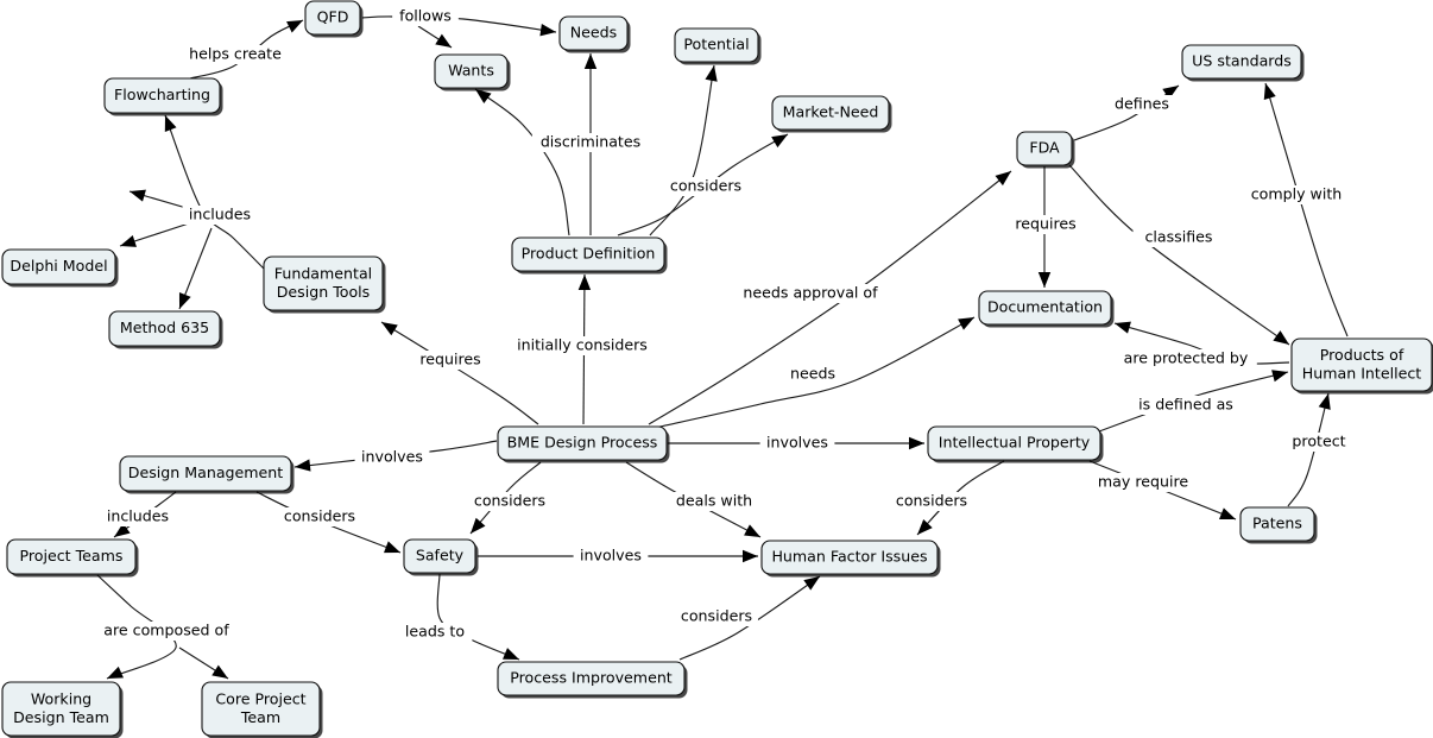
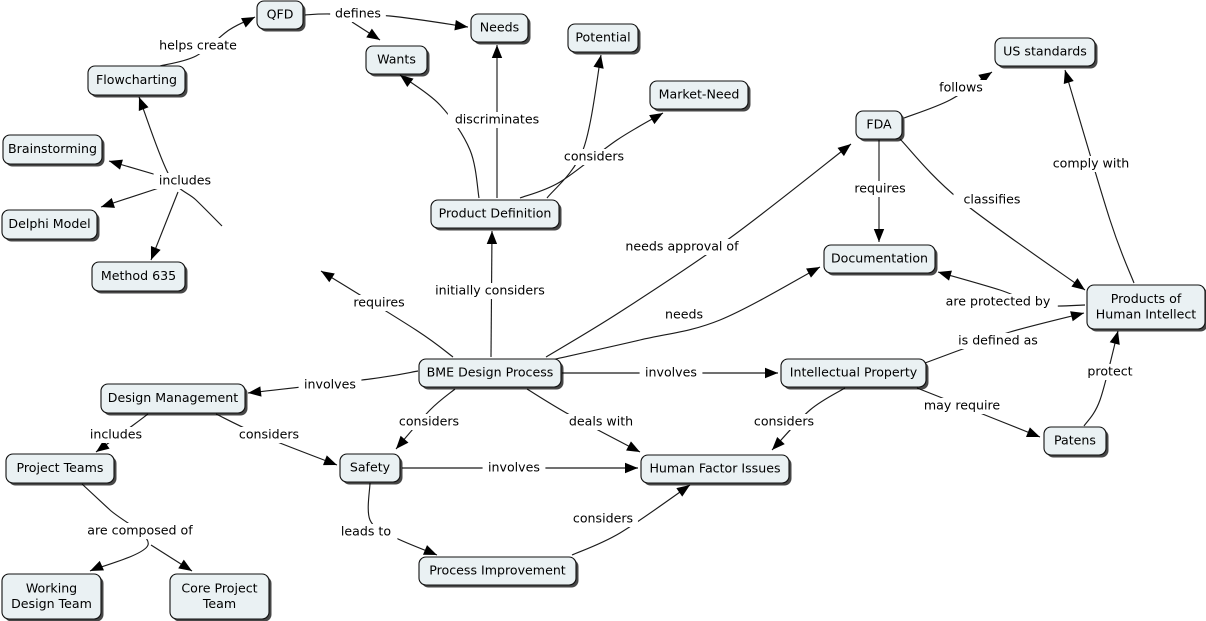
  QFD
  Wants
  Needs
  Potential
  Market-Need
  Flowcharting
+ Brainstorming
  Delphi Model
  Method 635
- Fundamental
- Design Tools
  Product Definition
  BME Design Process
  FDA
  US standards
  Documentation
  Products of
  Human Intellect
  Intellectual Property
  Patens
  Design Management
  Project Teams
  Working
  Design Team
  Core Project
  Team
  Safety
  Human Factor Issues
  Process Improvement
  helps create
- follows
+ defines
  discriminates
  considers
  includes
  requires
  initially considers
  needs approval of
  needs
  involves
  involves
  considers
  deals with
- defines
+ follows
  requires
  classifies
  comply with
  are protected by
  is defined as
  considers
  may require
  protect
  includes
  considers
  are composed of
  involves
  leads to
  considers
